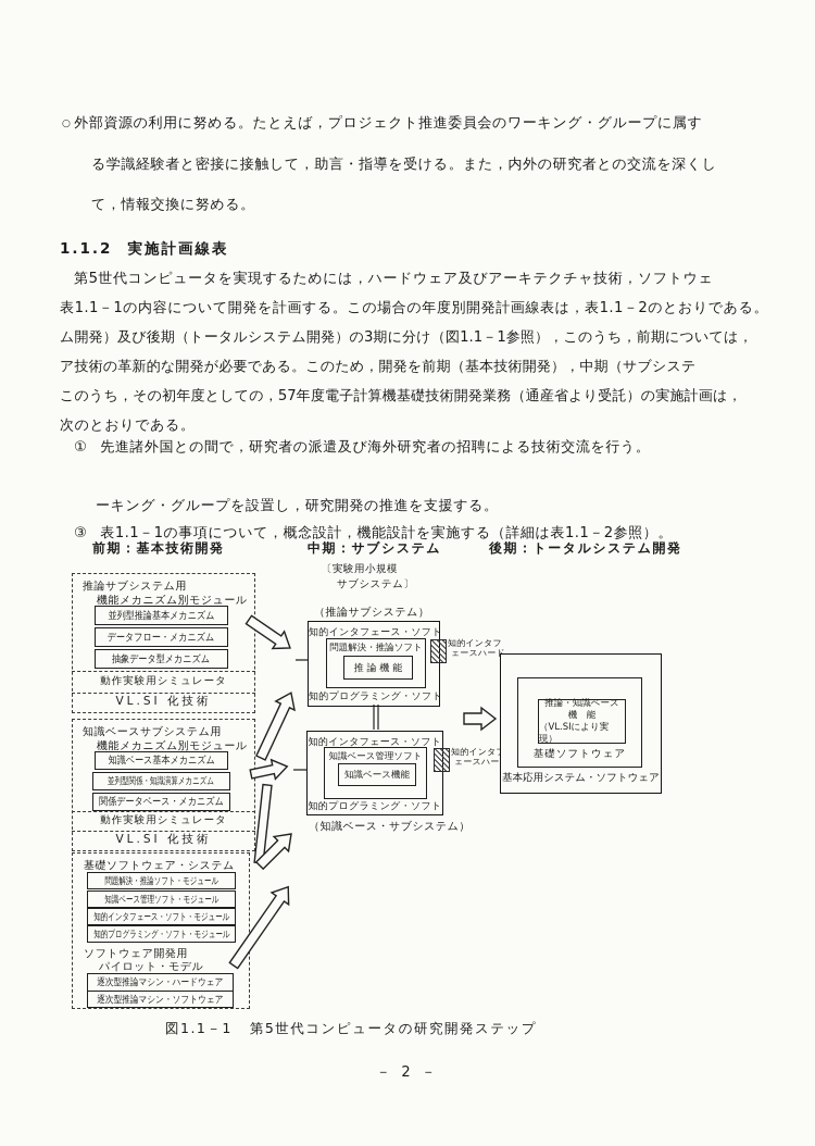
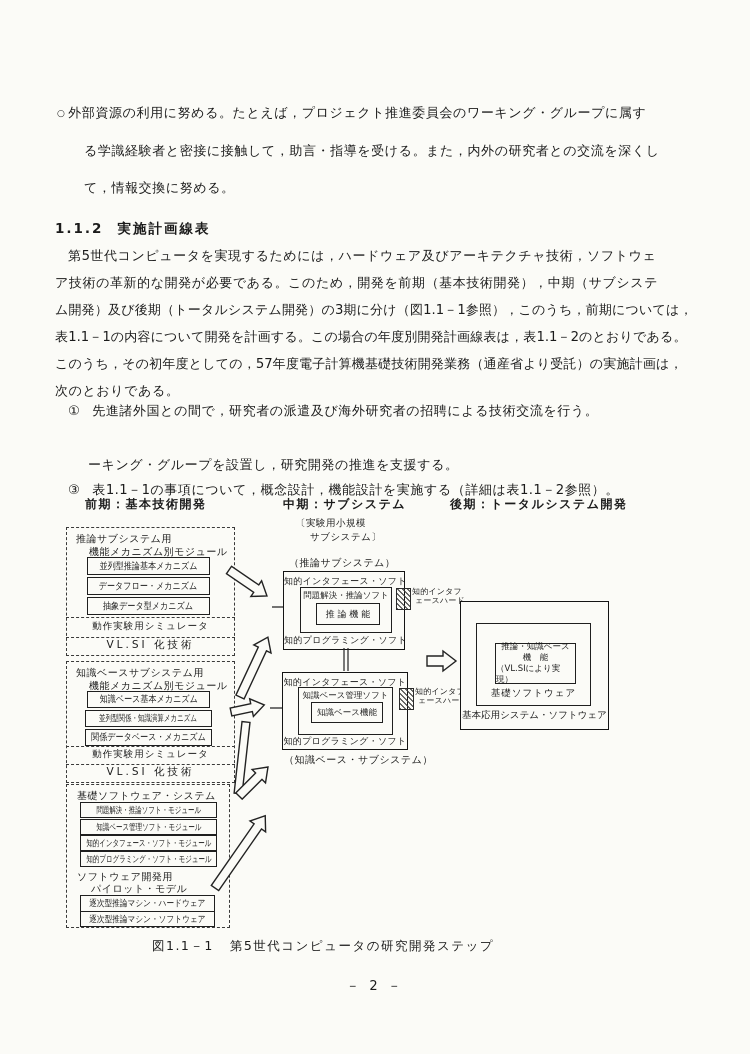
  ○ 外部資源の利用に努める。たとえば，プロジェクト推進委員会のワーキング・グループに属す
  る学識経験者と密接に接触して，助言・指導を受ける。また，内外の研究者との交流を深くし
  て，情報交換に努める。
  1.1.2 実施計画線表
  第5世代コンピュータを実現するためには，ハードウェア及びアーキテクチャ技術，ソフトウェ
- 表1.1－1の内容について開発を計画する。この場合の年度別開発計画線表は，表1.1－2のとおりである。
+ ア技術の革新的な開発が必要である。このため，開発を前期（基本技術開発），中期（サブシステ
  ム開発）及び後期（トータルシステム開発）の3期に分け（図1.1－1参照），このうち，前期については，
- ア技術の革新的な開発が必要である。このため，開発を前期（基本技術開発），中期（サブシステ
+ 表1.1－1の内容について開発を計画する。この場合の年度別開発計画線表は，表1.1－2のとおりである。
  このうち，その初年度としての，57年度電子計算機基礎技術開発業務（通産省より受託）の実施計画は，
  次のとおりである。
  ① 先進諸外国との間で，研究者の派遣及び海外研究者の招聘による技術交流を行う。
  ーキング・グループを設置し，研究開発の推進を支援する。
  ③ 表1.1－1の事項について，概念設計，機能設計を実施する（詳細は表1.1－2参照）。
  前期：基本技術開発
  中期：サブシステム
  後期：トータルシステム開発
  〔実験用小規模
  サブシステム〕
  推論サブシステム用
  機能メカニズム別モジュール
  並列型推論基本メカニズム
  データフロー・メカニズム
  抽象データ型メカニズム
  動作実験用シミュレータ
  VL.SI 化技術
  知識ベースサブシステム用
  機能メカニズム別モジュール
  知識ベース基本メカニズム
  並列型関係・知識演算メカニズム
  関係データベース・メカニズム
  動作実験用シミュレータ
  VL.SI 化技術
  基礎ソフトウェア・システム
  問題解決・推論ソフト・モジュール
  知識ベース管理ソフト・モジュール
  知的インタフェース・ソフト・モジュール
  知的プログラミング・ソフト・モジュール
  ソフトウェア開発用
  パイロット・モデル
  逐次型推論マシン・ハードウェア
  逐次型推論マシン・ソフトウェア
  （推論サブシステム）
  知的インタフェース・ソフト
  問題解決・推論ソフト
  推 論 機 能
  知的プログラミング・ソフト
  知的インタフ
  ェースハー
  知的インタフェース・ソフト
  知識ベース管理ソフト
  知識ベース機能
  知的プログラミング・ソフト
  知的インタ
  ェースハー
  （知識ベース・サブシステム）
  推論・知識ベース
  機 能
  （VL.SIにより実現）
  基礎ソフトウェア
  基本応用システム・ソフトウェア
  図1.1－1 第5世代コンピュータの研究開発ステップ
  － 2 －
